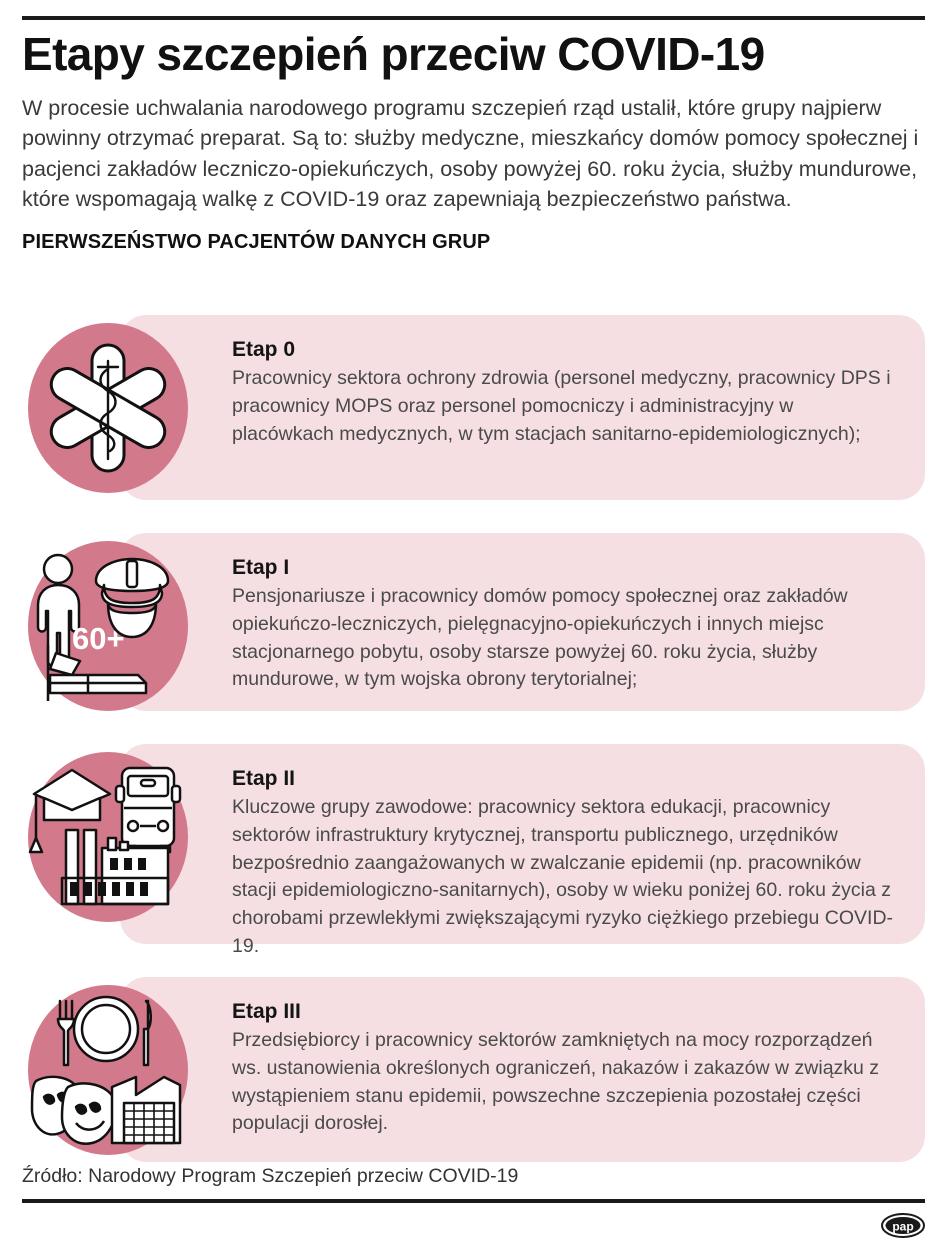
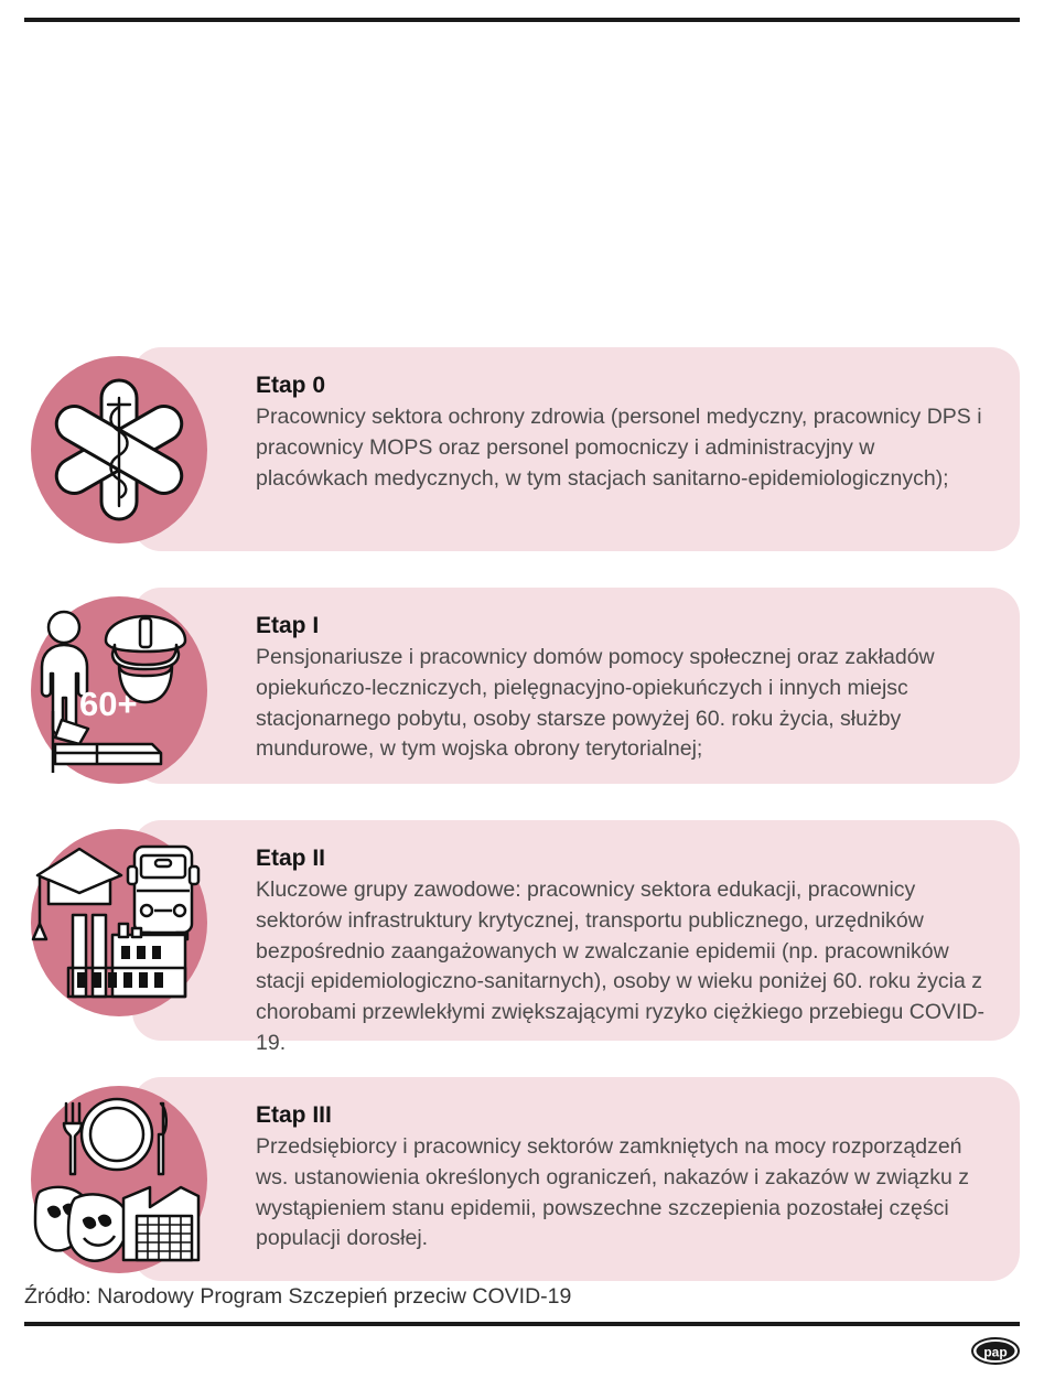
- Etapy szczepień przeciw COVID-19
- W procesie uchwalania narodowego programu szczepień rząd ustalił, które grupy najpierw powinny otrzymać preparat. Są to: służby medyczne, mieszkańcy domów pomocy społecznej i pacjenci zakładów leczniczo-opiekuńczych, osoby powyżej 60. roku życia, służby mundurowe, które wspomagają walkę z COVID-19 oraz zapewniają bezpieczeństwo państwa.
- PIERWSZEŃSTWO PACJENTÓW DANYCH GRUP
  Etap 0
  Pracownicy sektora ochrony zdrowia (personel medyczny, pracownicy DPS i pracownicy MOPS oraz personel pomocniczy i administracyjny w placówkach medycznych, w tym stacjach sanitarno-epidemiologicznych);
  Etap I
  Pensjonariusze i pracownicy domów pomocy społecznej oraz zakładów opiekuńczo-leczniczych, pielęgnacyjno-opiekuńczych i innych miejsc stacjonarnego pobytu, osoby starsze powyżej 60. roku życia, służby mundurowe, w tym wojska obrony terytorialnej;
  60+
  Etap II
  Kluczowe grupy zawodowe: pracownicy sektora edukacji, pracownicy sektorów infrastruktury krytycznej, transportu publicznego, urzędników bezpośrednio zaangażowanych w zwalczanie epidemii (np. pracowników stacji epidemiologiczno-sanitarnych), osoby w wieku poniżej 60. roku życia z chorobami przewlekłymi zwiększającymi ryzyko ciężkiego przebiegu COVID-19.
  Etap III
  Przedsiębiorcy i pracownicy sektorów zamkniętych na mocy rozporządzeń ws. ustanowienia określonych ograniczeń, nakazów i zakazów w związku z wystąpieniem stanu epidemii, powszechne szczepienia pozostałej części populacji dorosłej.
  Źródło: Narodowy Program Szczepień przeciw COVID-19
  pap
